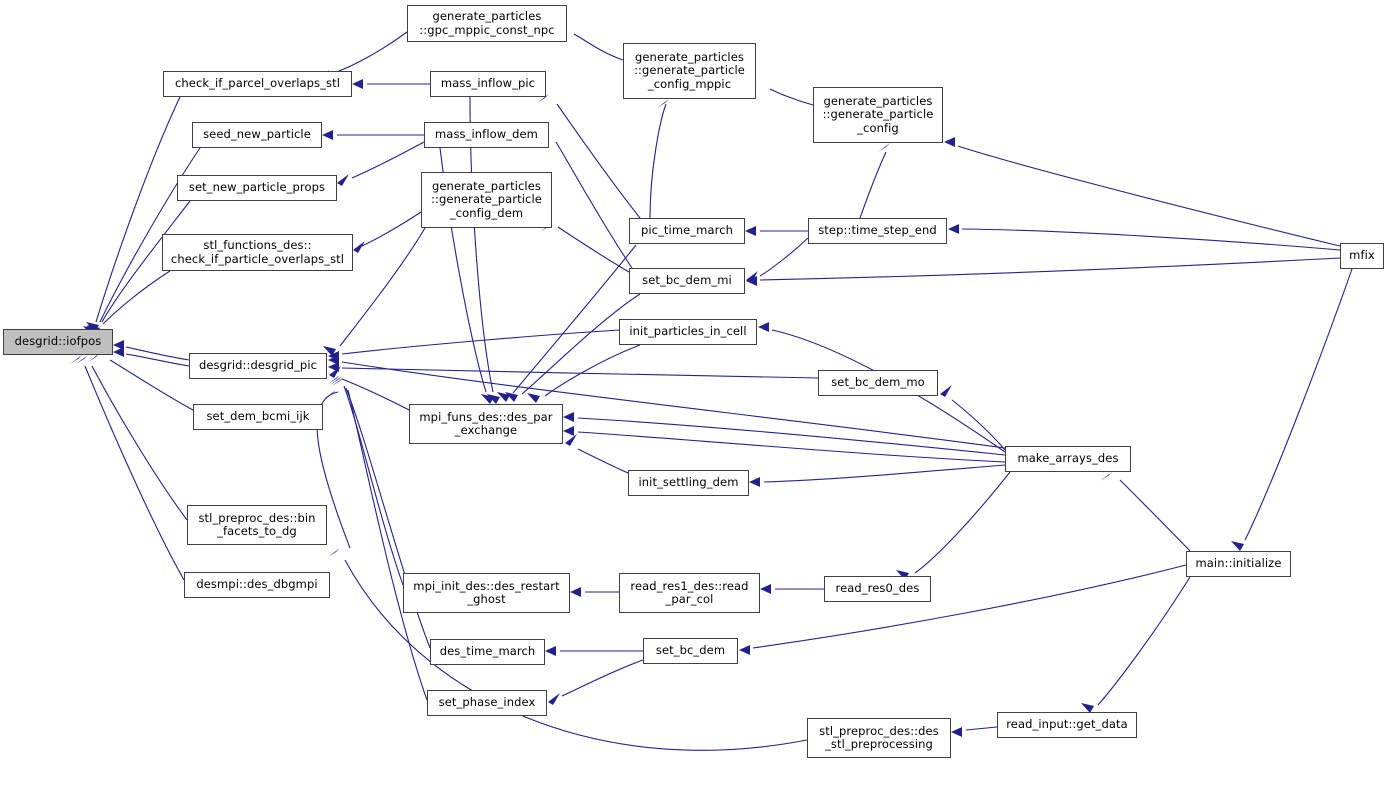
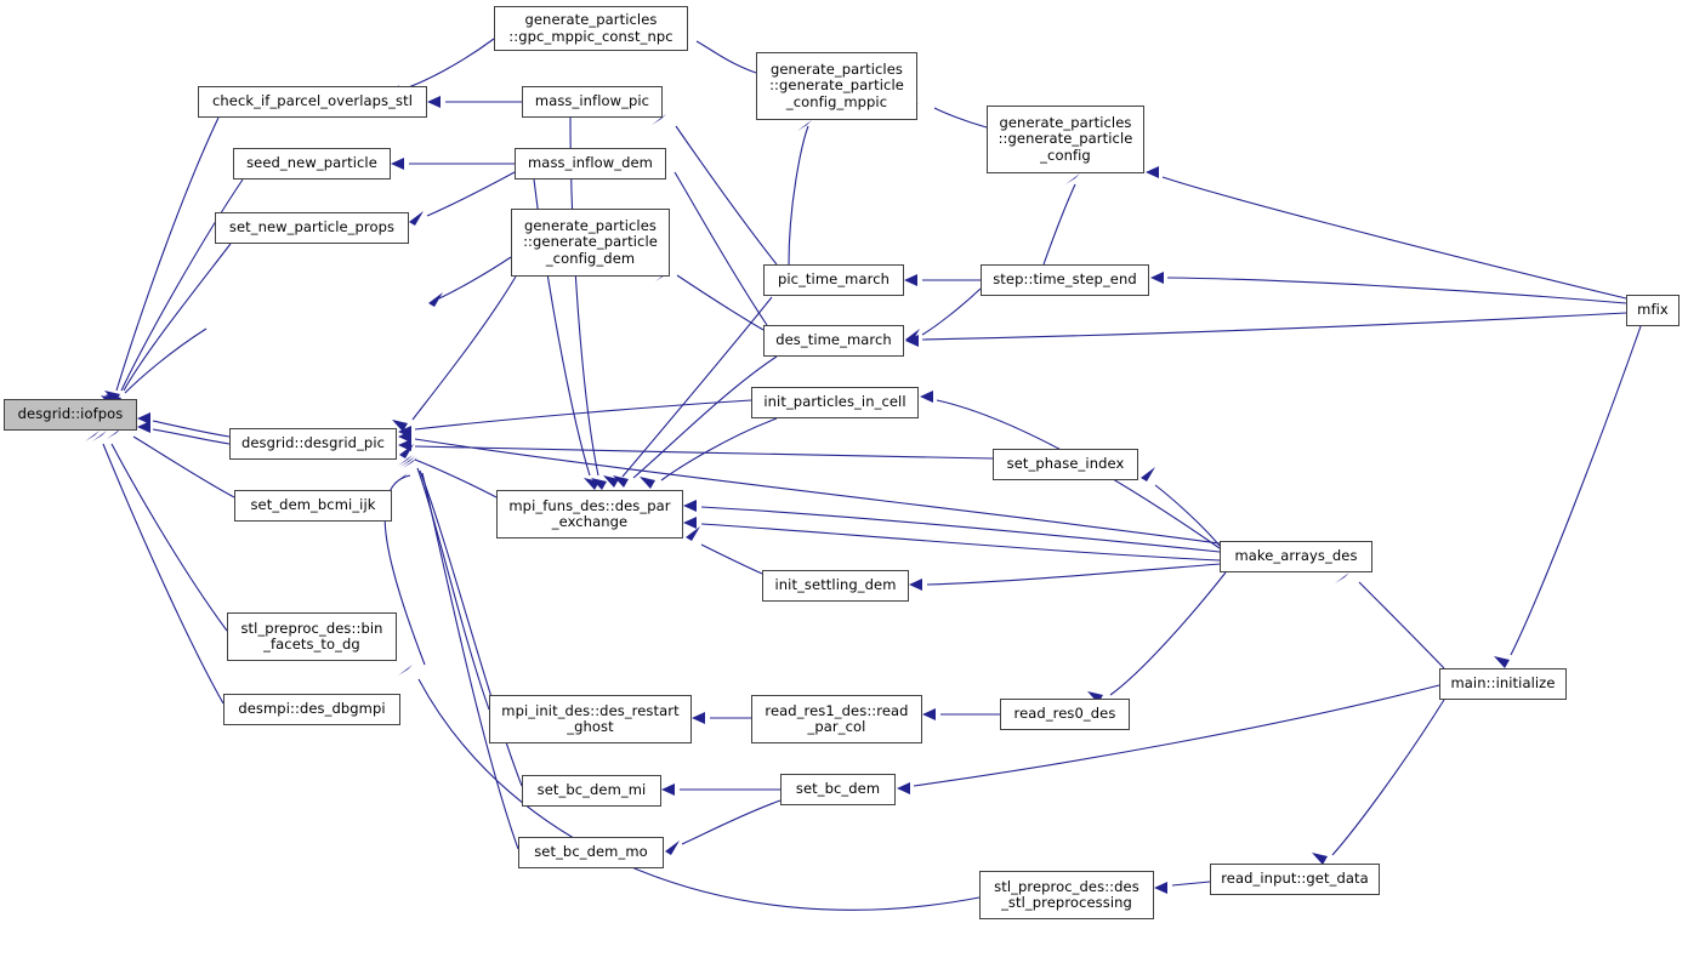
  desgrid::iofpos
  generate_particles
  ::gpc_mppic_const_npc
  check_if_parcel_overlaps_stl
  mass_inflow_pic
  generate_particles
  ::generate_particle
  _config_mppic
  generate_particles
  ::generate_particle
  _config
  seed_new_particle
  mass_inflow_dem
  set_new_particle_props
  generate_particles
  ::generate_particle
  _config_dem
- stl_functions_des::
- check_if_particle_overlaps_stl
  pic_time_march
  step::time_step_end
  mfix
- set_bc_dem_mi
+ des_time_march
  init_particles_in_cell
  desgrid::desgrid_pic
- set_bc_dem_mo
+ set_phase_index
  mpi_funs_des::des_par
  _exchange
  set_dem_bcmi_ijk
  make_arrays_des
  init_settling_dem
  stl_preproc_des::bin
  _facets_to_dg
  main::initialize
  desmpi::des_dbgmpi
  mpi_init_des::des_restart
  _ghost
  read_res1_des::read
  _par_col
  read_res0_des
  set_bc_dem
- des_time_march
+ set_bc_dem_mi
- set_phase_index
+ set_bc_dem_mo
  read_input::get_data
  stl_preproc_des::des
  _stl_preprocessing
